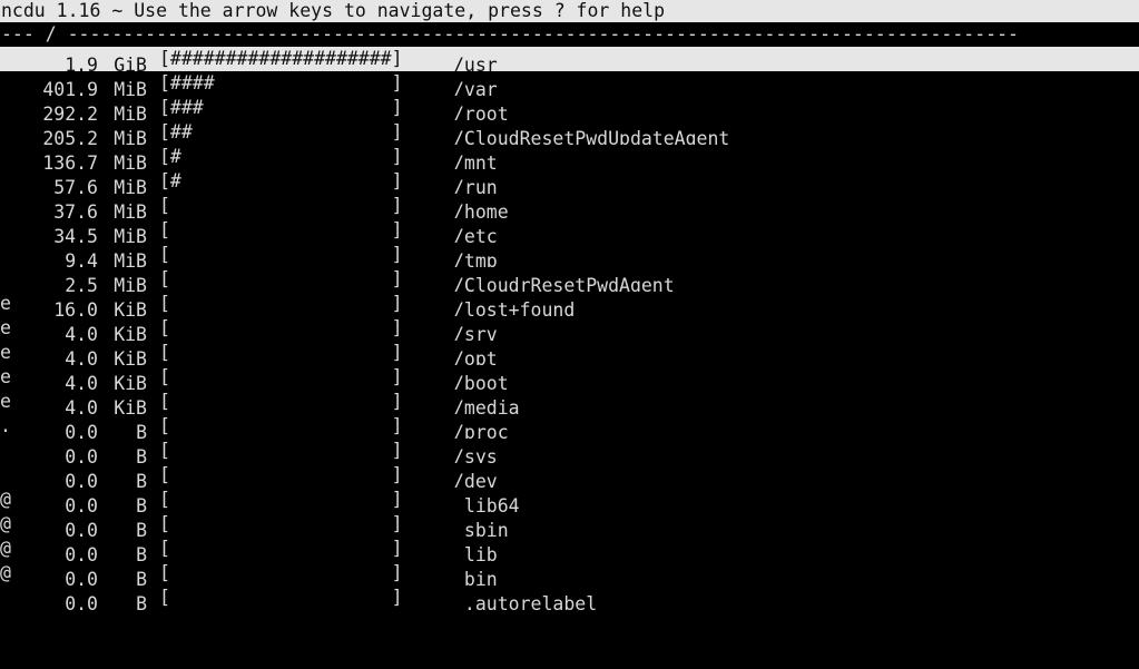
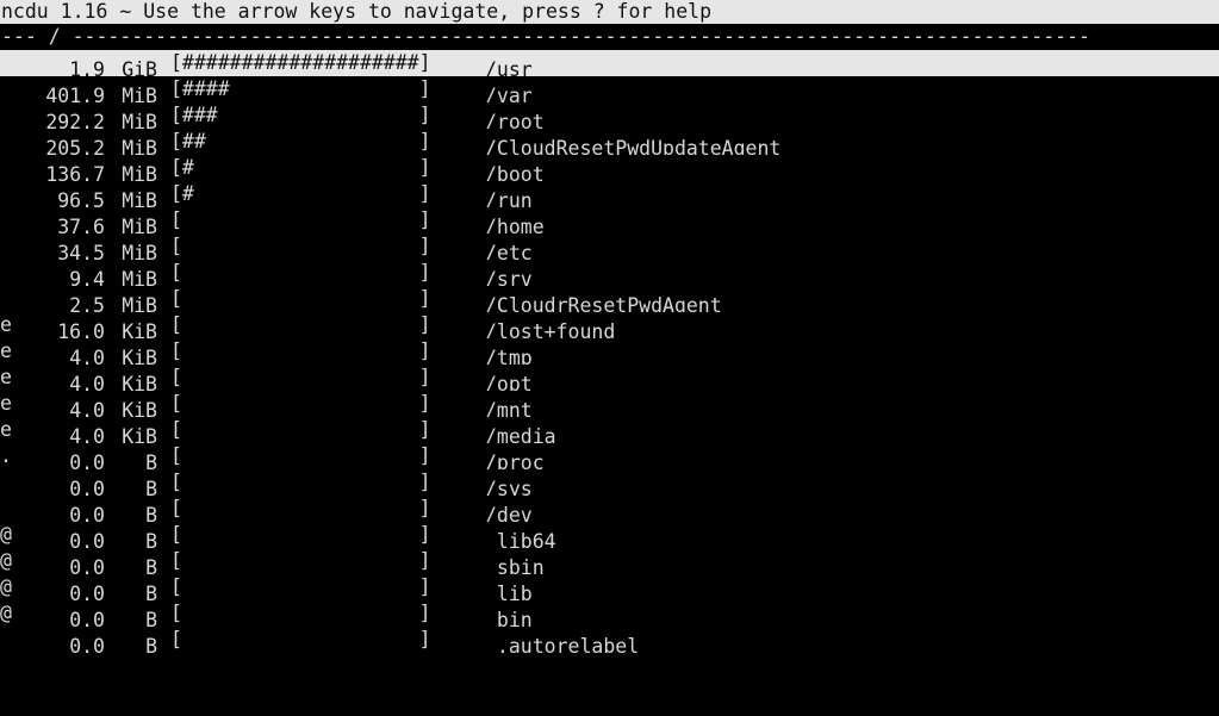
  ncdu 1.16 ~ Use the arrow keys to navigate, press ? for help
  --- / --------------------------------------------------------------------------------------
  1.9 GiB [####################] /usr
  401.9 MiB [#### ] /var
  292.2 MiB [### ] /root
  205.2 MiB [## ] /CloudResetPwdUpdateAgent
- 136.7 MiB [# ] /mnt
+ 136.7 MiB [# ] /boot
- 57.6 MiB [# ] /run
+ 96.5 MiB [# ] /run
  37.6 MiB [ ] /home
  34.5 MiB [ ] /etc
- 9.4 MiB [ ] /tmp
+ 9.4 MiB [ ] /srv
  2.5 MiB [ ] /CloudrResetPwdAgent
  e 16.0 KiB [ ] /lost+found
- e 4.0 KiB [ ] /srv
+ e 4.0 KiB [ ] /tmp
  e 4.0 KiB [ ] /opt
- e 4.0 KiB [ ] /boot
+ e 4.0 KiB [ ] /mnt
  e 4.0 KiB [ ] /media
  . 0.0 B [ ] /proc
  0.0 B [ ] /sys
  0.0 B [ ] /dev
  @ 0.0 B [ ] lib64
  @ 0.0 B [ ] sbin
  @ 0.0 B [ ] lib
  @ 0.0 B [ ] bin
  0.0 B [ ] .autorelabel
